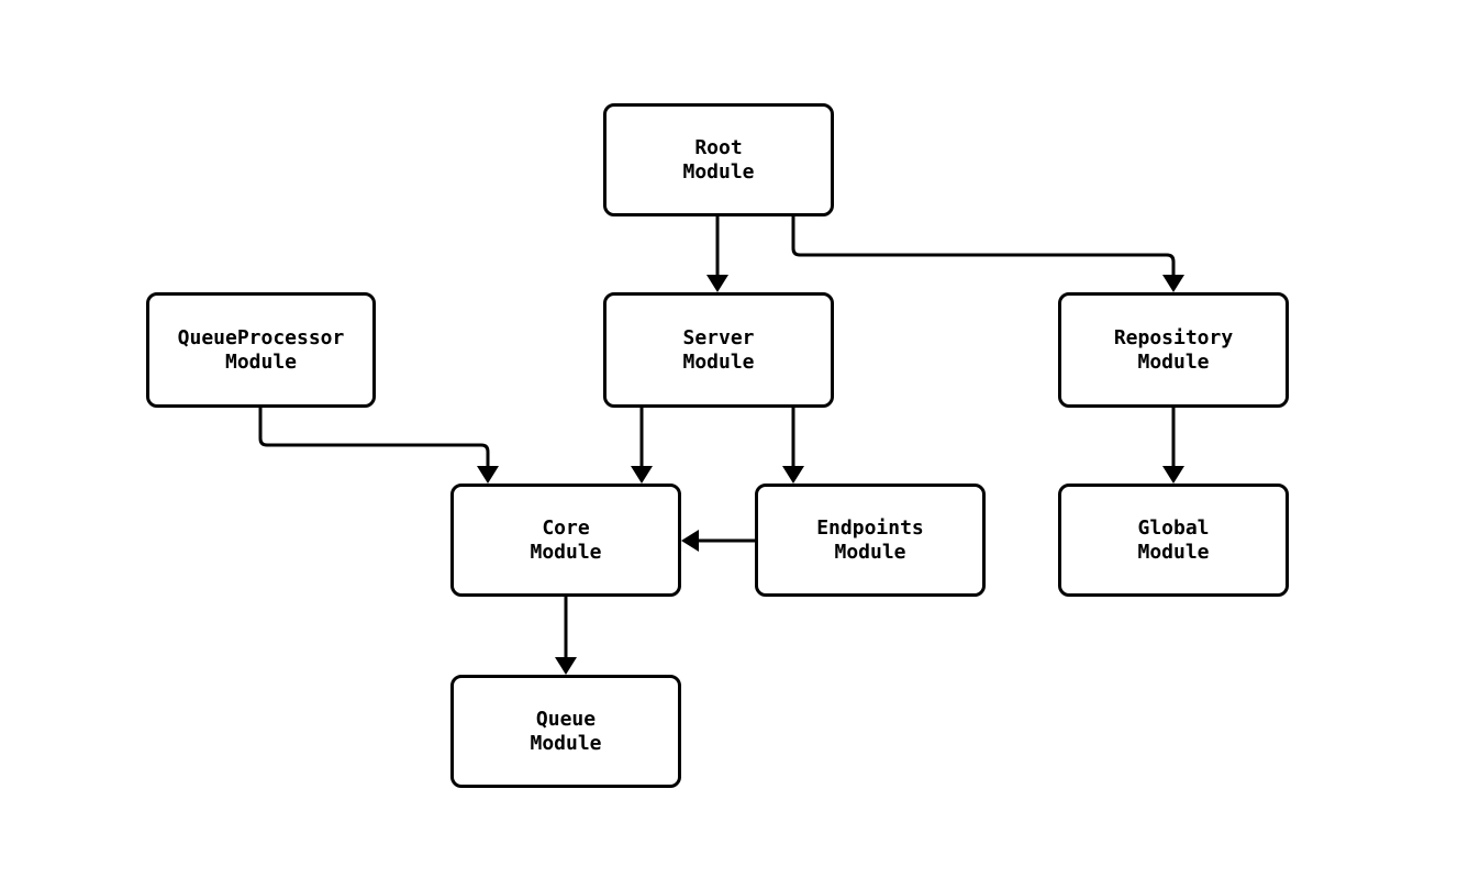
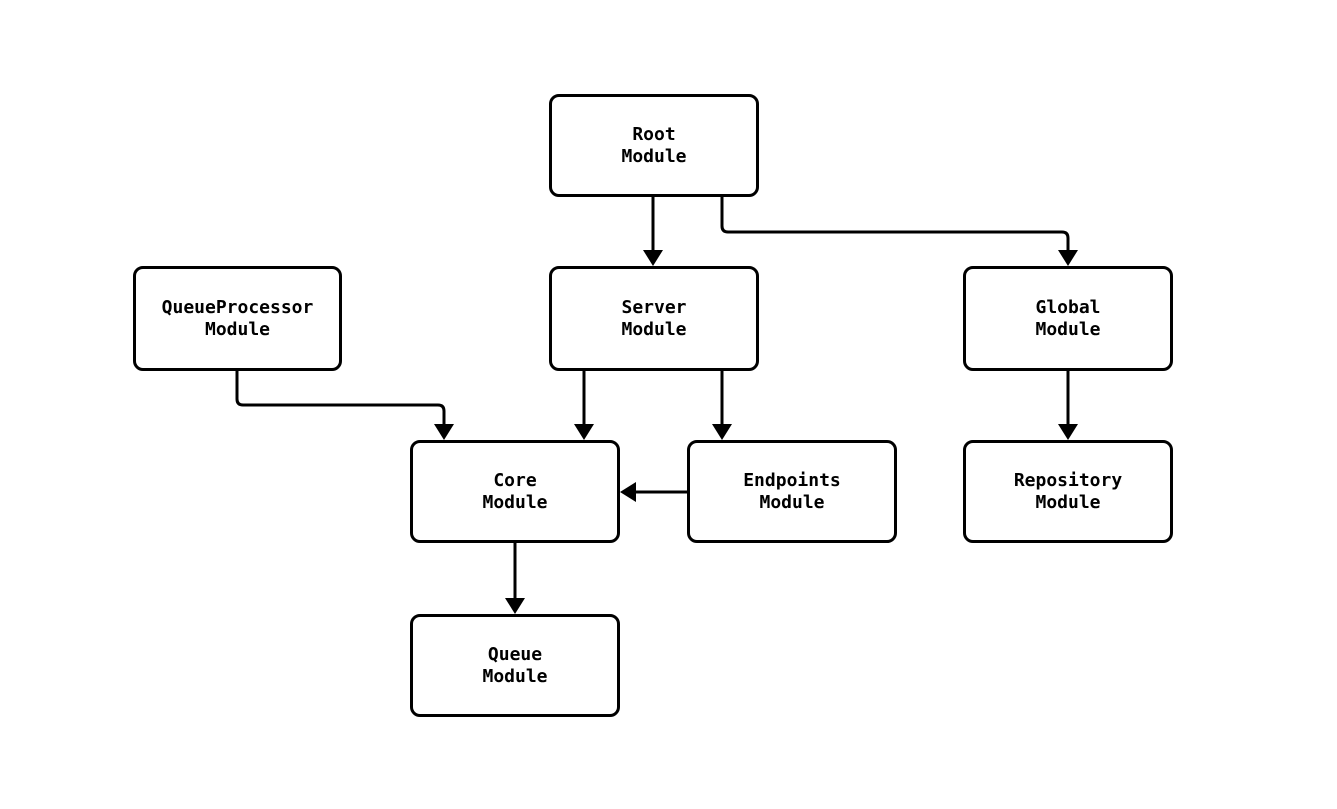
  Root
  Module
  QueueProcessor
  Module
  Server
  Module
- Repository
+ Global
  Module
  Core
  Module
  Endpoints
  Module
- Global
+ Repository
  Module
  Queue
  Module
